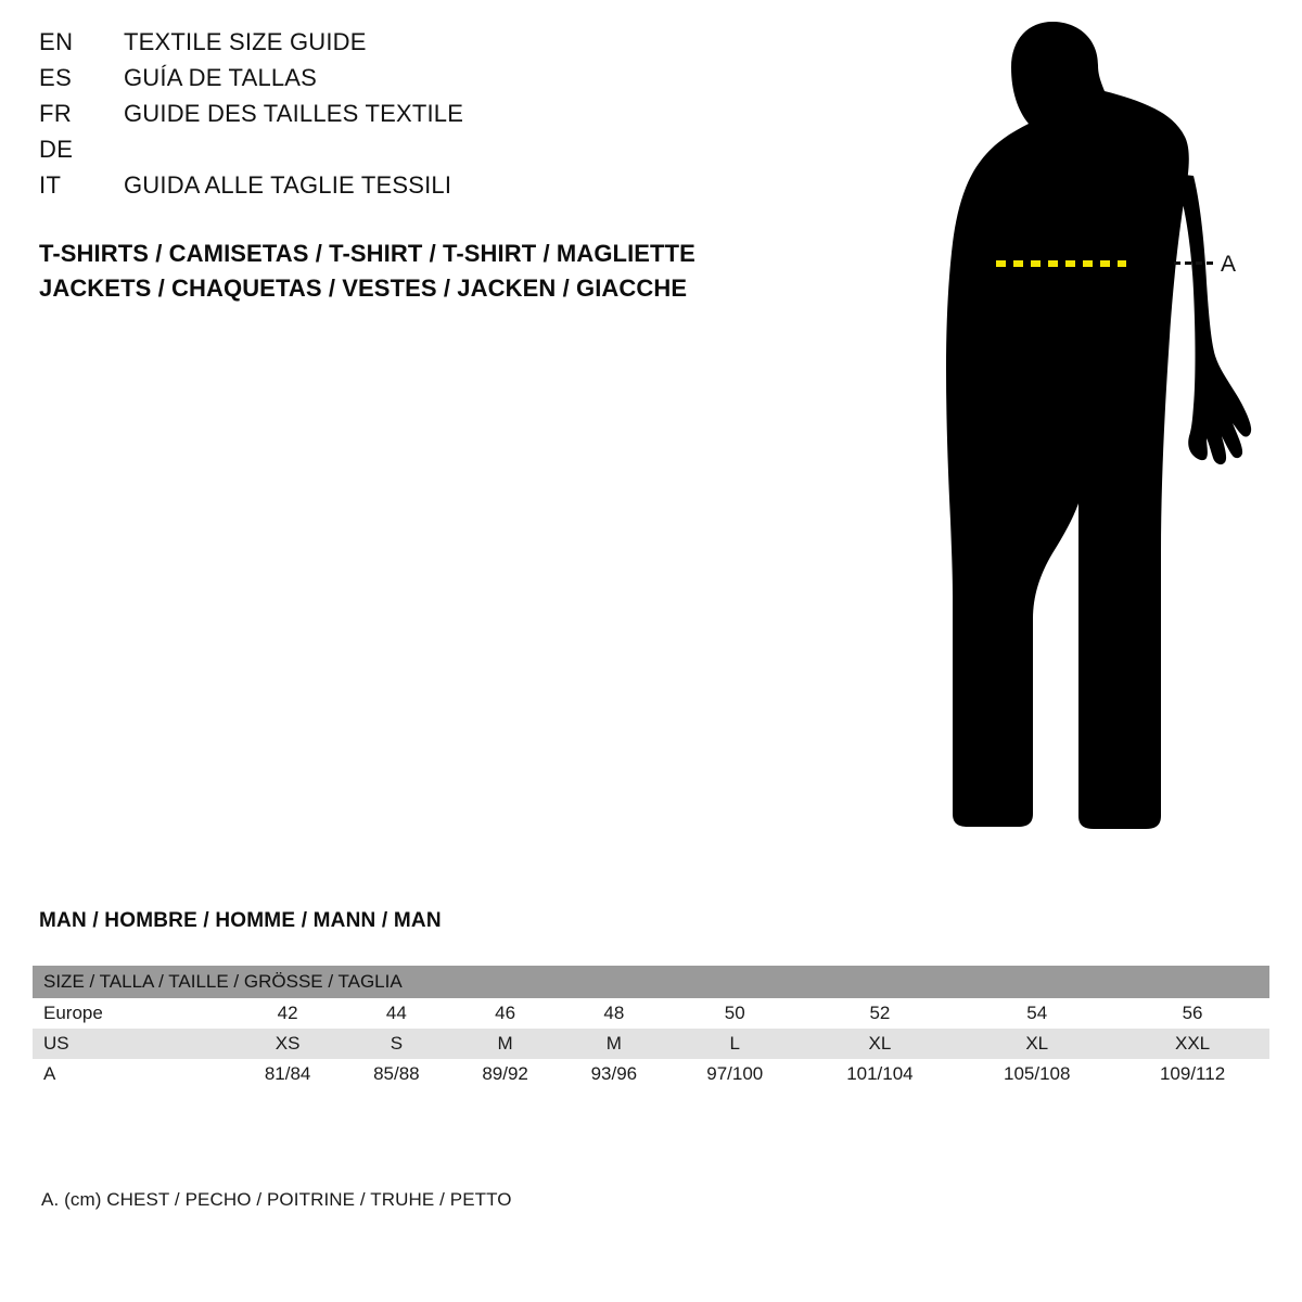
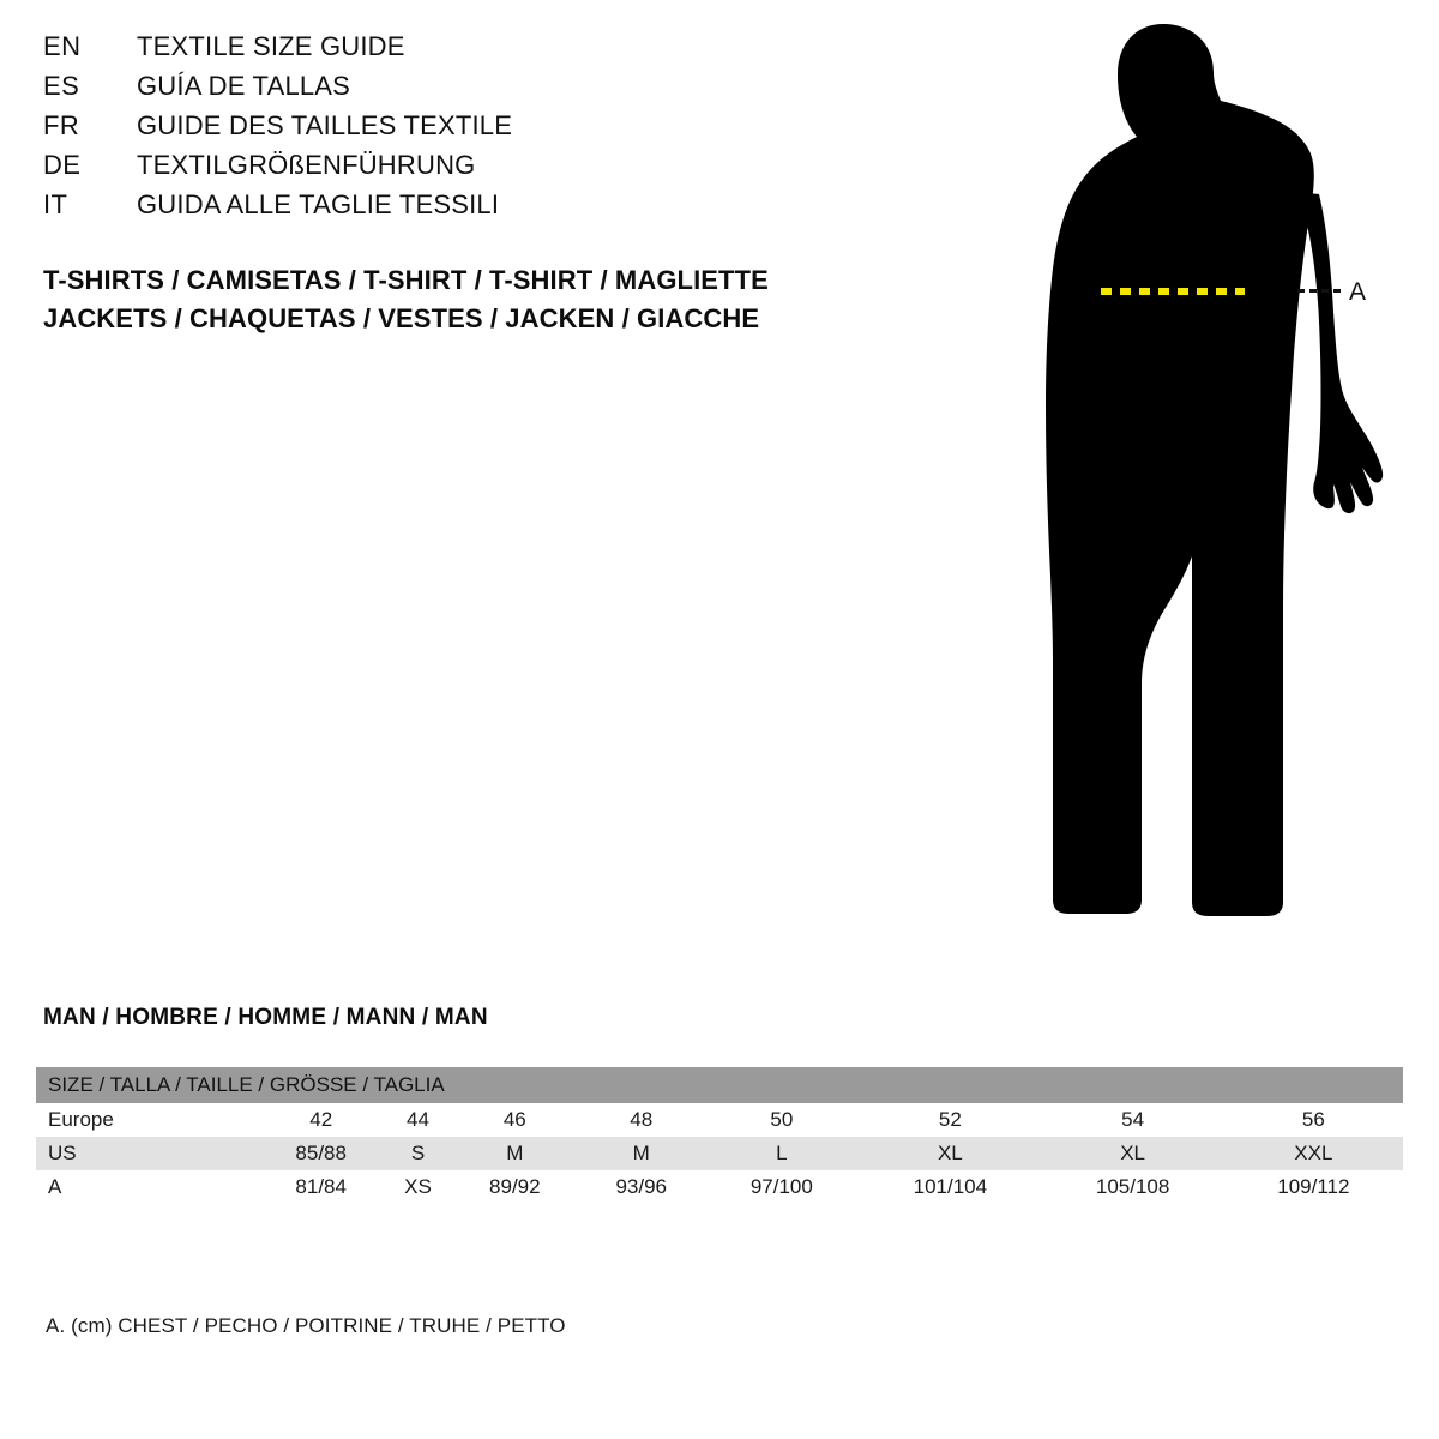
  EN
  TEXTILE SIZE GUIDE
  ES
  GUÍA DE TALLAS
  FR
  GUIDE DES TAILLES TEXTILE
  DE
+ TEXTILGRÖßENFÜHRUNG
  IT
  GUIDA ALLE TAGLIE TESSILI
  T-SHIRTS / CAMISETAS / T-SHIRT / T-SHIRT / MAGLIETTE
  JACKETS / CHAQUETAS / VESTES / JACKEN / GIACCHE
  A
  MAN / HOMBRE / HOMME / MANN / MAN
  SIZE / TALLA / TAILLE / GRÖSSE / TAGLIA
  Europe	42	44	46	48	50	52	54	56
- US	XS	S	M	M	L	XL	XL	XXL
+ US	85/88	S	M	M	L	XL	XL	XXL
- A	81/84	85/88	89/92	93/96	97/100	101/104	105/108	109/112
+ A	81/84	XS	89/92	93/96	97/100	101/104	105/108	109/112
  A. (cm) CHEST / PECHO / POITRINE / TRUHE / PETTO
